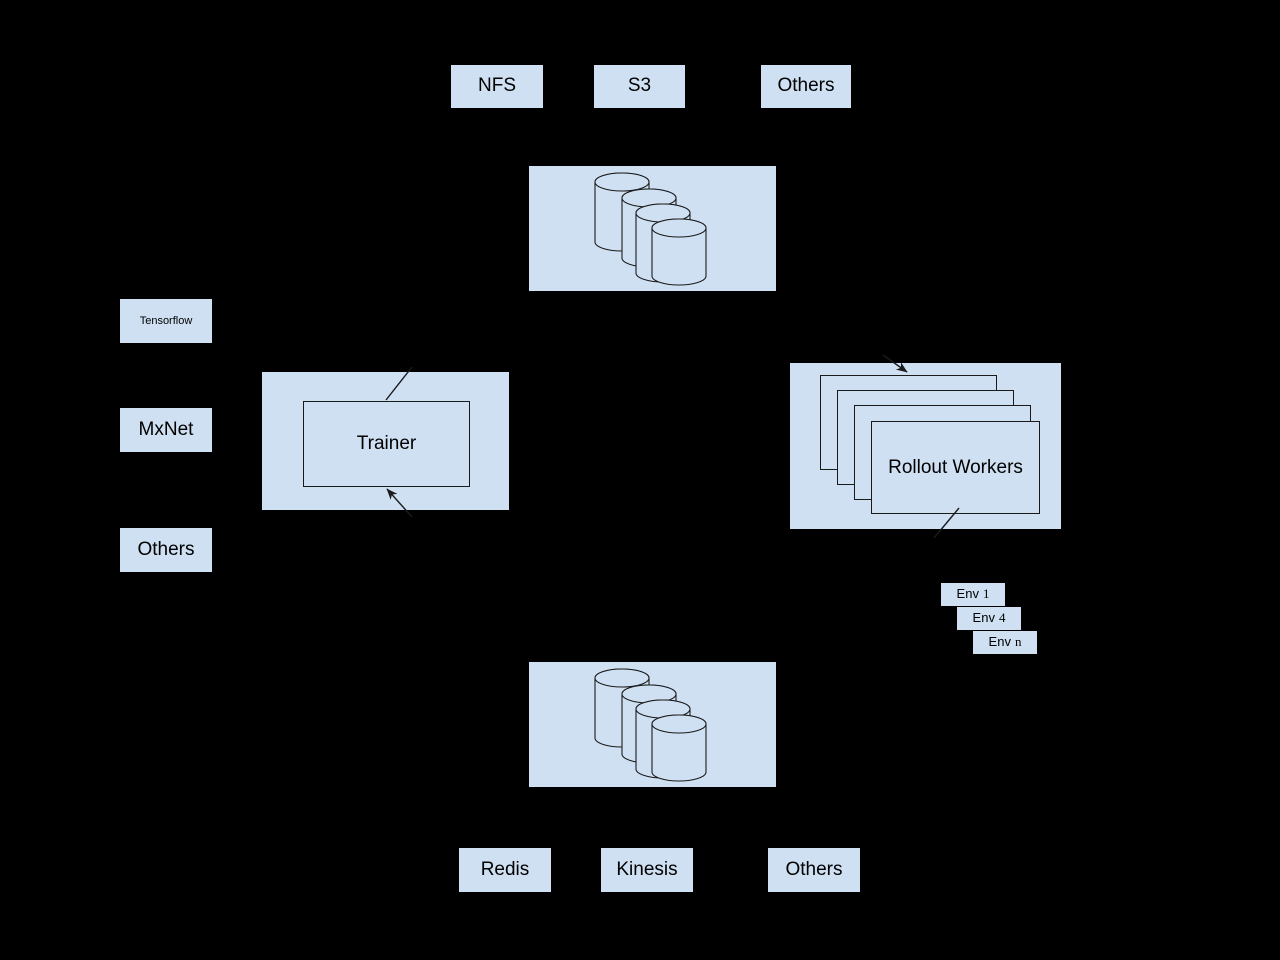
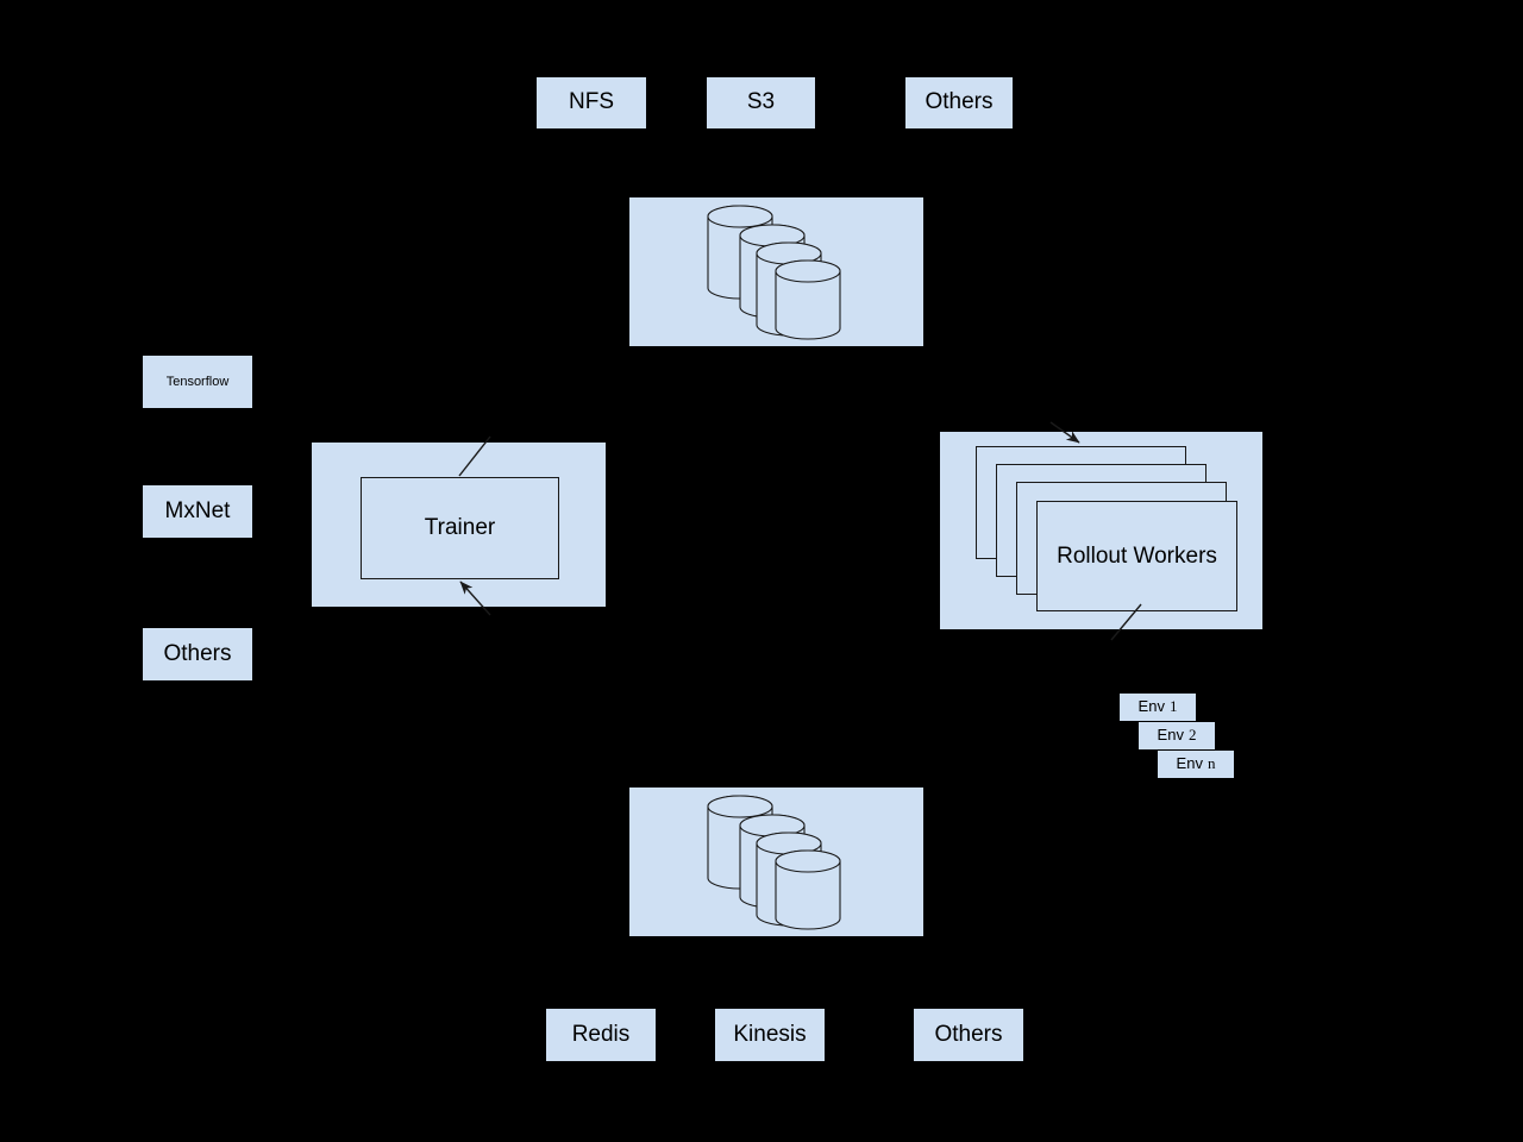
  NFS
  S3
  Others
  Tensorflow
  MxNet
  Others
  Trainer
  Rollout Workers
  Env
  1
  Env
- 4
+ 2
  Env
  n
  Redis
  Kinesis
  Others
